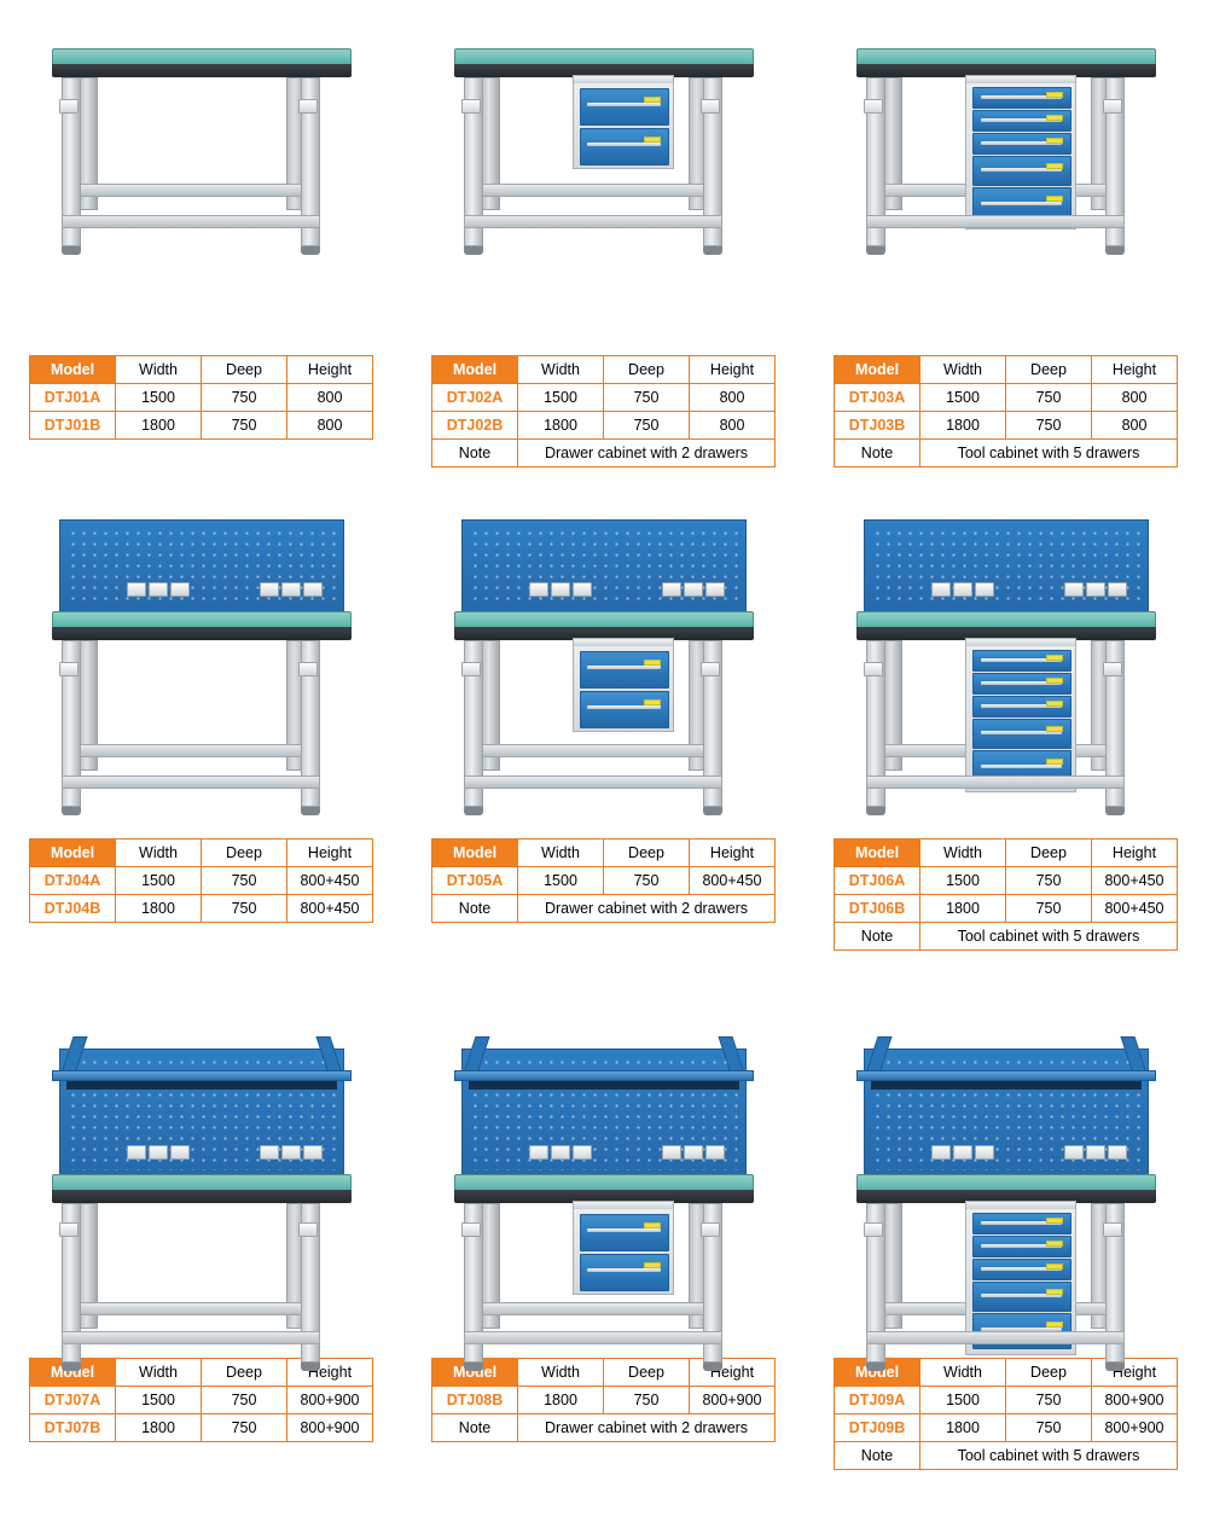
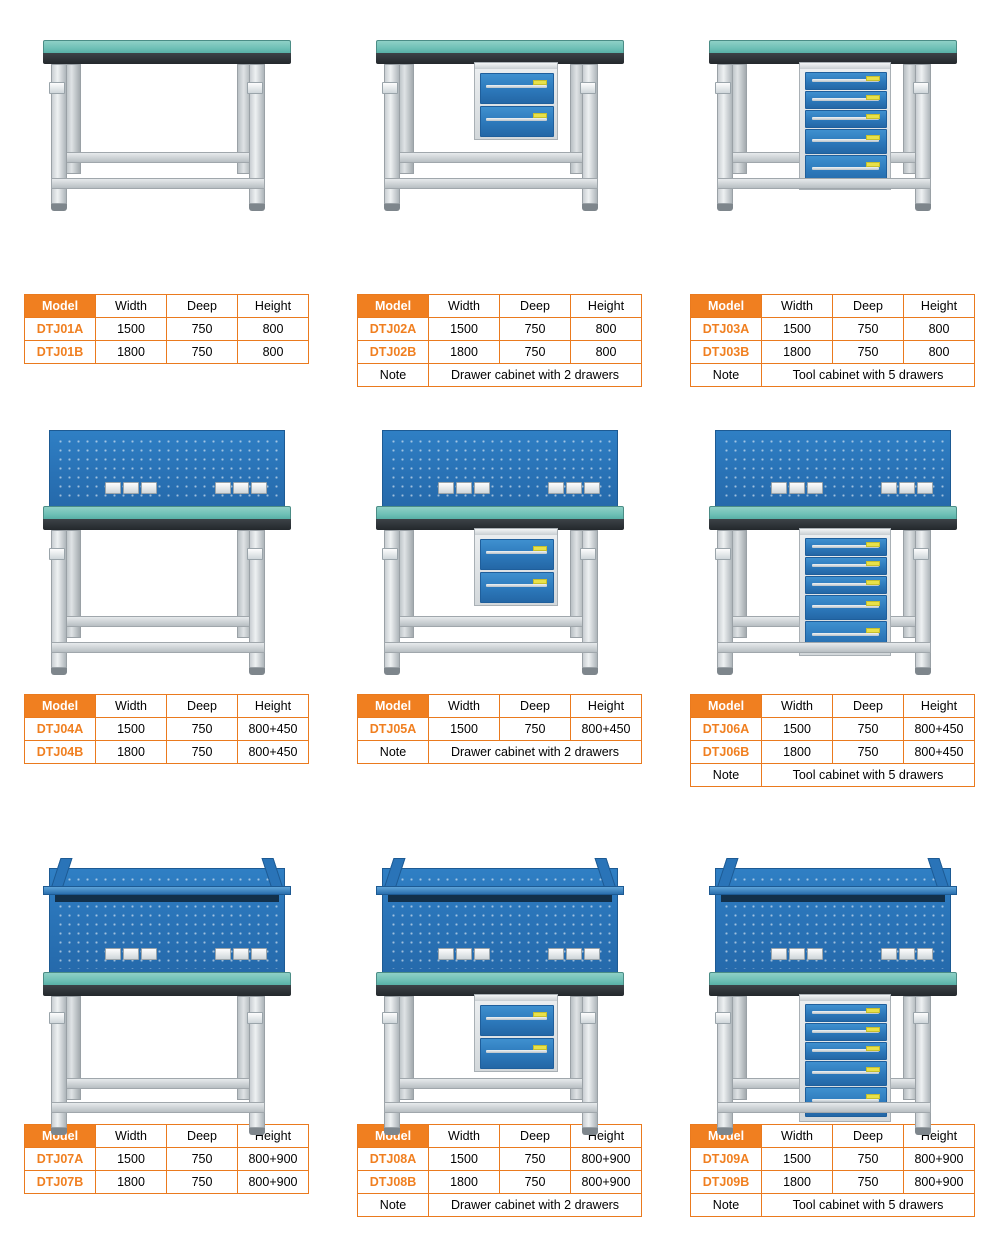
  Model	Width	Deep	Height
  DTJ01A	1500	750	800
  DTJ01B	1800	750	800
  Model	Width	Deep	Height
  DTJ02A	1500	750	800
  DTJ02B	1800	750	800
  Note	Drawer cabinet with 2 drawers
  Model	Width	Deep	Height
  DTJ03A	1500	750	800
  DTJ03B	1800	750	800
  Note	Tool cabinet with 5 drawers
  Model	Width	Deep	Height
  DTJ04A	1500	750	800+450
  DTJ04B	1800	750	800+450
  Model	Width	Deep	Height
  DTJ05A	1500	750	800+450
  Note	Drawer cabinet with 2 drawers
  Model	Width	Deep	Height
  DTJ06A	1500	750	800+450
  DTJ06B	1800	750	800+450
  Note	Tool cabinet with 5 drawers
  Model	Width	Deep	Height
  DTJ07A	1500	750	800+900
  DTJ07B	1800	750	800+900
  Model	Width	Deep	Height
+ DTJ08A	1500	750	800+900
  DTJ08B	1800	750	800+900
  Note	Drawer cabinet with 2 drawers
  Model	Width	Deep	Height
  DTJ09A	1500	750	800+900
  DTJ09B	1800	750	800+900
  Note	Tool cabinet with 5 drawers
